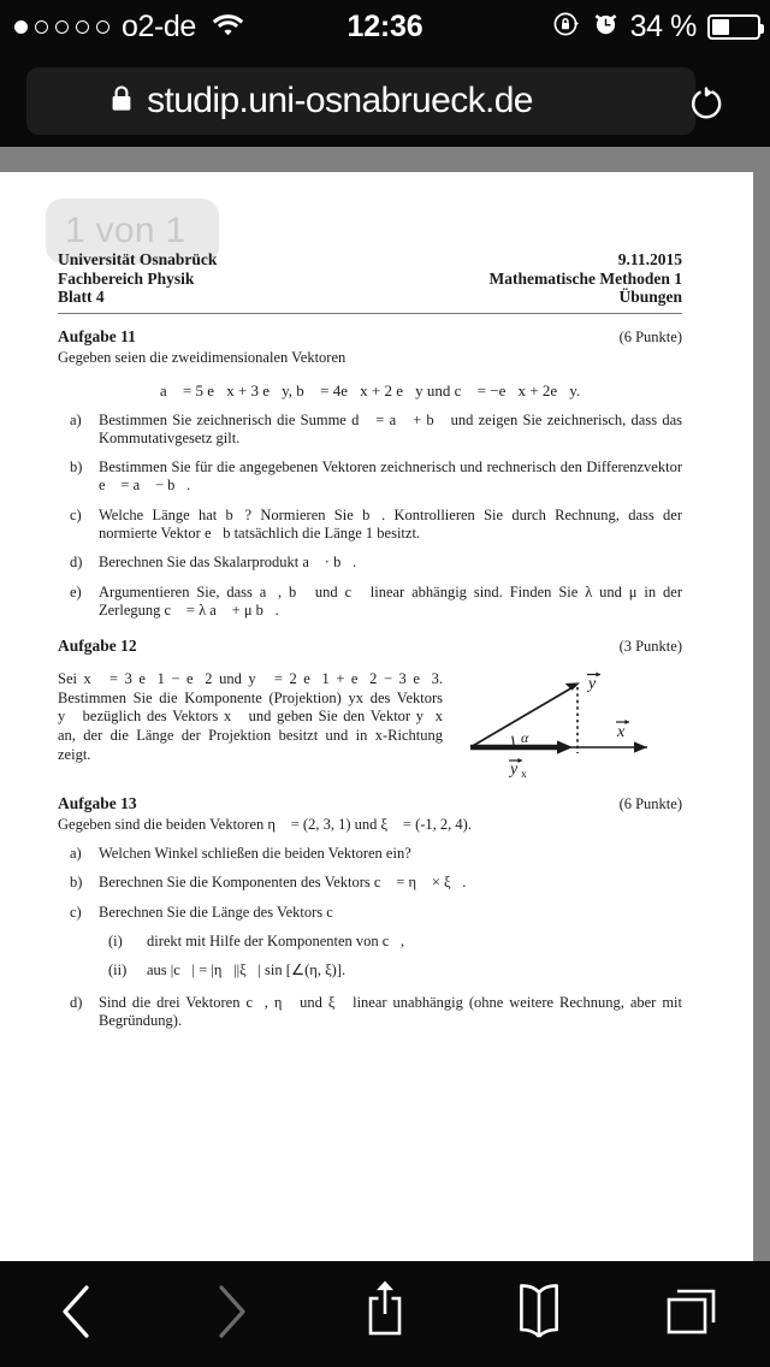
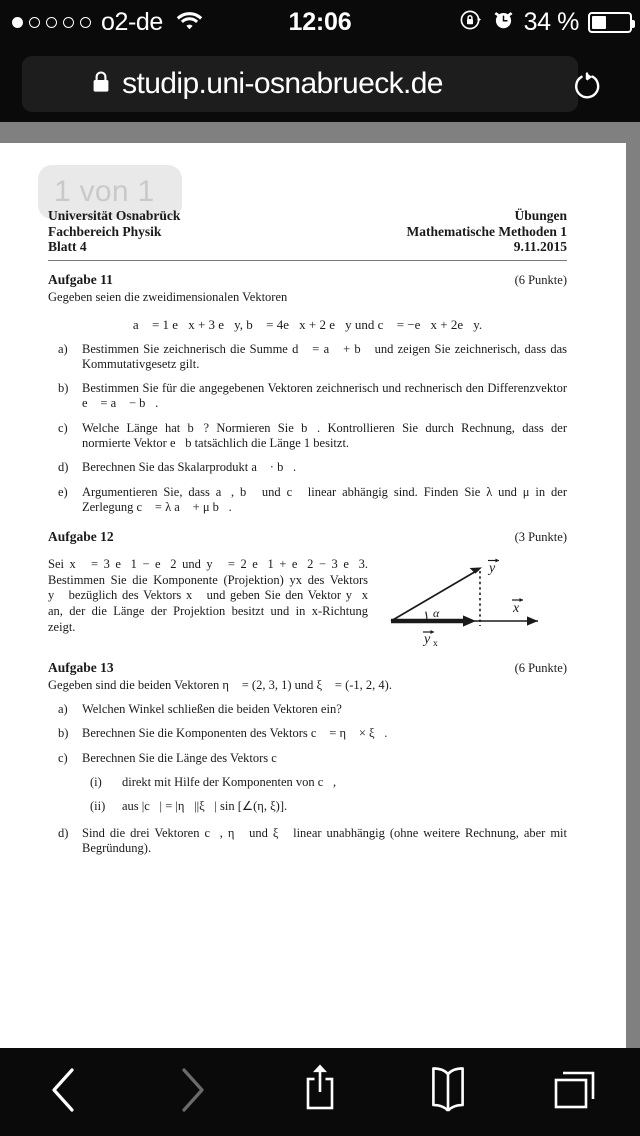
  o2-de
- 12:36
+ 12:06
  34 %
  studip.uni-osnabrueck.de
  1 von 1
  Universität Osnabrück
  Fachbereich Physik
  Blatt 4
- 9.11.2015
+ Übungen
  Mathematische Methoden 1
- Übungen
+ 9.11.2015
  Aufgabe 11
  (6 Punkte)
  Gegeben seien die zweidimensionalen Vektoren
- a⃗ = 5 e⃗x + 3 e⃗y, b⃗ = 4e⃗x + 2 e⃗y und c⃗ = −e⃗x + 2e⃗y.
+ a⃗ = 1 e⃗x + 3 e⃗y, b⃗ = 4e⃗x + 2 e⃗y und c⃗ = −e⃗x + 2e⃗y.
  a)
  Bestimmen Sie zeichnerisch die Summe d⃗ = a⃗ + b⃗ und zeigen Sie zeichnerisch, dass das Kommutativgesetz gilt.
  b)
  Bestimmen Sie für die angegebenen Vektoren zeichnerisch und rechnerisch den Differenzvektor e⃗ = a⃗ − b⃗.
  c)
  Welche Länge hat b⃗? Normieren Sie b⃗. Kontrollieren Sie durch Rechnung, dass der normierte Vektor e⃗b tatsächlich die Länge 1 besitzt.
  d)
  Berechnen Sie das Skalarprodukt a⃗ · b⃗.
  e)
  Argumentieren Sie, dass a⃗, b⃗ und c⃗ linear abhängig sind. Finden Sie λ und μ in der Zerlegung c⃗ = λ a⃗ + μ b⃗.
  Aufgabe 12
  (3 Punkte)
  Sei x⃗ = 3 e⃗1 − e⃗2 und y⃗ = 2 e⃗1 + e⃗2 − 3 e⃗3. Bestimmen Sie die Komponente (Projektion) yx des Vektors y⃗ bezüglich des Vektors x⃗ und geben Sie den Vektor y⃗x an, der die Länge der Projektion besitzt und in x-Richtung zeigt.
  y
  x
  y
  x
  α
  Aufgabe 13
  (6 Punkte)
  Gegeben sind die beiden Vektoren η⃗ = (2, 3, 1) und ξ⃗ = (-1, 2, 4).
  a)
  Welchen Winkel schließen die beiden Vektoren ein?
  b)
  Berechnen Sie die Komponenten des Vektors c⃗ = η⃗ × ξ⃗.
  c)
  Berechnen Sie die Länge des Vektors c⃗
  (i)
  direkt mit Hilfe der Komponenten von c⃗,
  (ii)
  aus |c⃗| = |η⃗||ξ⃗| sin [∠(η, ξ)].
  d)
  Sind die drei Vektoren c⃗, η⃗ und ξ⃗ linear unabhängig (ohne weitere Rechnung, aber mit Begründung).
